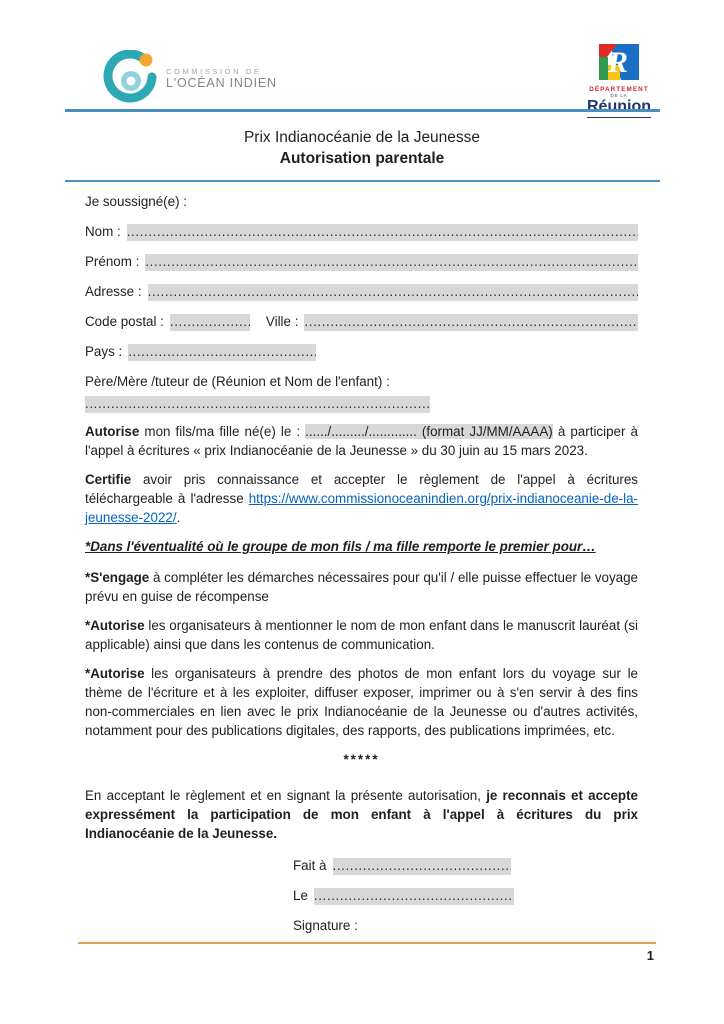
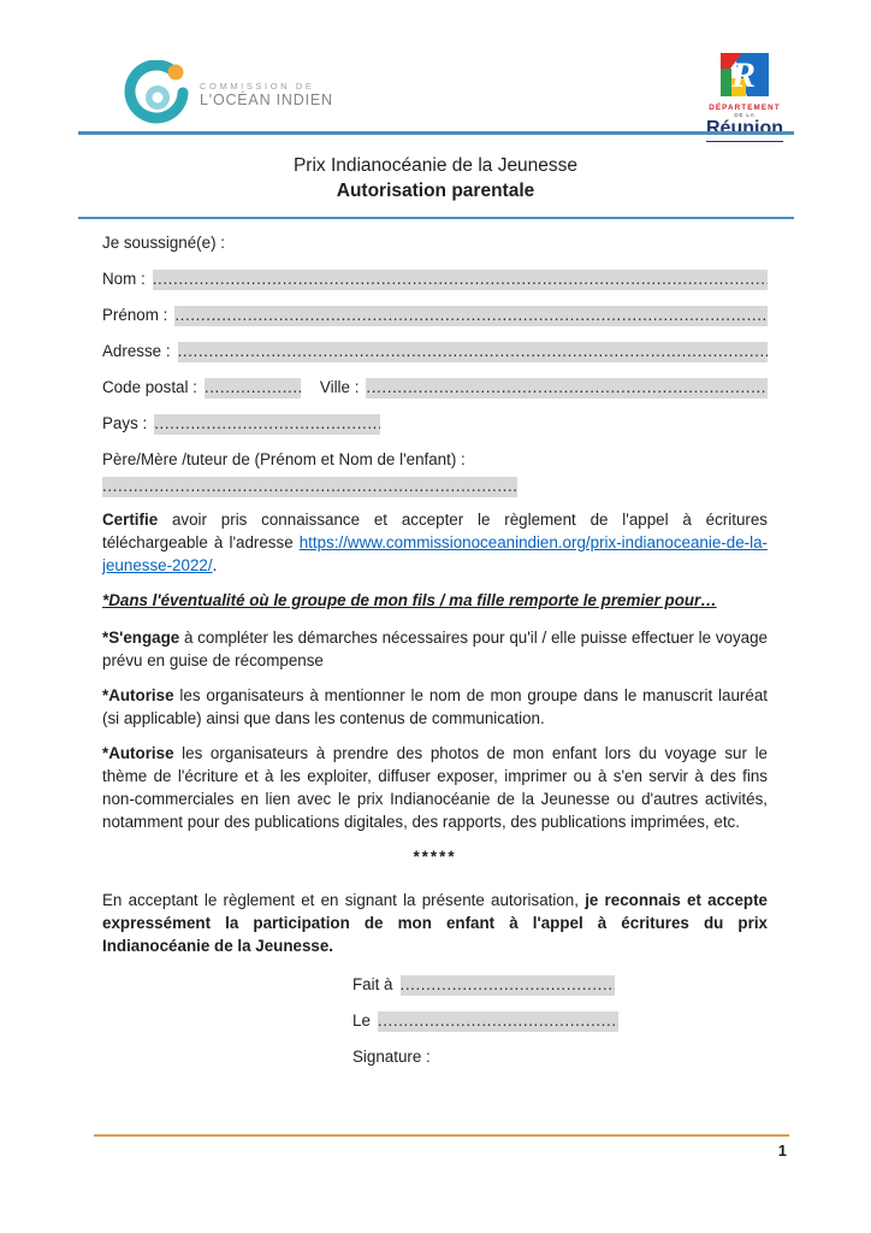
  COMMISSION DE
  L'OCÉAN INDIEN
  R
  Réunion
  Prix Indianocéanie de la Jeunesse
  Autorisation parentale
  Je soussigné(e) :
  Nom :
  ......................................................................................................................
  Prénom :
  ..................................................................................................................
  Adresse :
  ..................................................................................................................
  Code postal :
  Ville :
  Pays :
- Père/Mère /tuteur de (Réunion et Nom de l'enfant) :
+ Père/Mère /tuteur de (Prénom et Nom de l'enfant) :
- Autorise mon fils/ma fille né(e) le : ....../........./............. (format JJ/MM/AAAA) à participer à l'appel à écritures « prix Indianocéanie de la Jeunesse » du 30 juin au 15 mars 2023.
  Certifie avoir pris connaissance et accepter le règlement de l'appel à écritures téléchargeable à l'adresse https://www.commissionoceanindien.org/prix-indianoceanie-de-la-jeunesse-2022/.
  *Dans l'éventualité où le groupe de mon fils / ma fille remporte le premier pour…
  *S'engage à compléter les démarches nécessaires pour qu'il / elle puisse effectuer le voyage prévu en guise de récompense
- *Autorise les organisateurs à mentionner le nom de mon enfant dans le manuscrit lauréat (si applicable) ainsi que dans les contenus de communication.
+ *Autorise les organisateurs à mentionner le nom de mon groupe dans le manuscrit lauréat (si applicable) ainsi que dans les contenus de communication.
  *Autorise les organisateurs à prendre des photos de mon enfant lors du voyage sur le thème de l'écriture et à les exploiter, diffuser exposer, imprimer ou à s'en servir à des fins non-commerciales en lien avec le prix Indianocéanie de la Jeunesse ou d'autres activités, notamment pour des publications digitales, des rapports, des publications imprimées, etc.
  *****
  En acceptant le règlement et en signant la présente autorisation, je reconnais et accepte expressément la participation de mon enfant à l'appel à écritures du prix Indianocéanie de la Jeunesse.
  Fait à
  Le
  Signature :
  1
